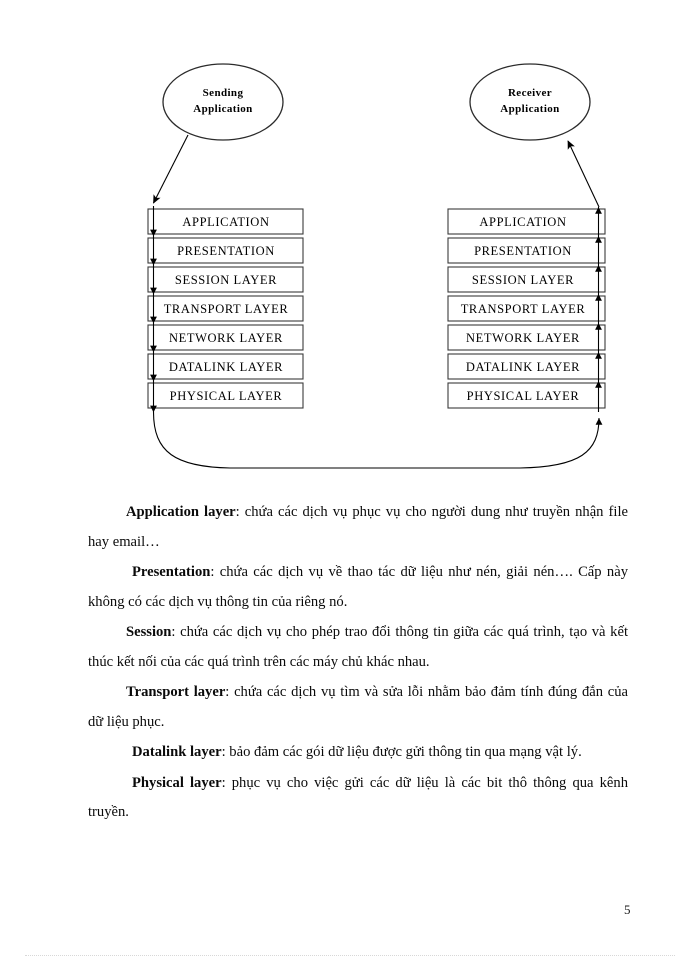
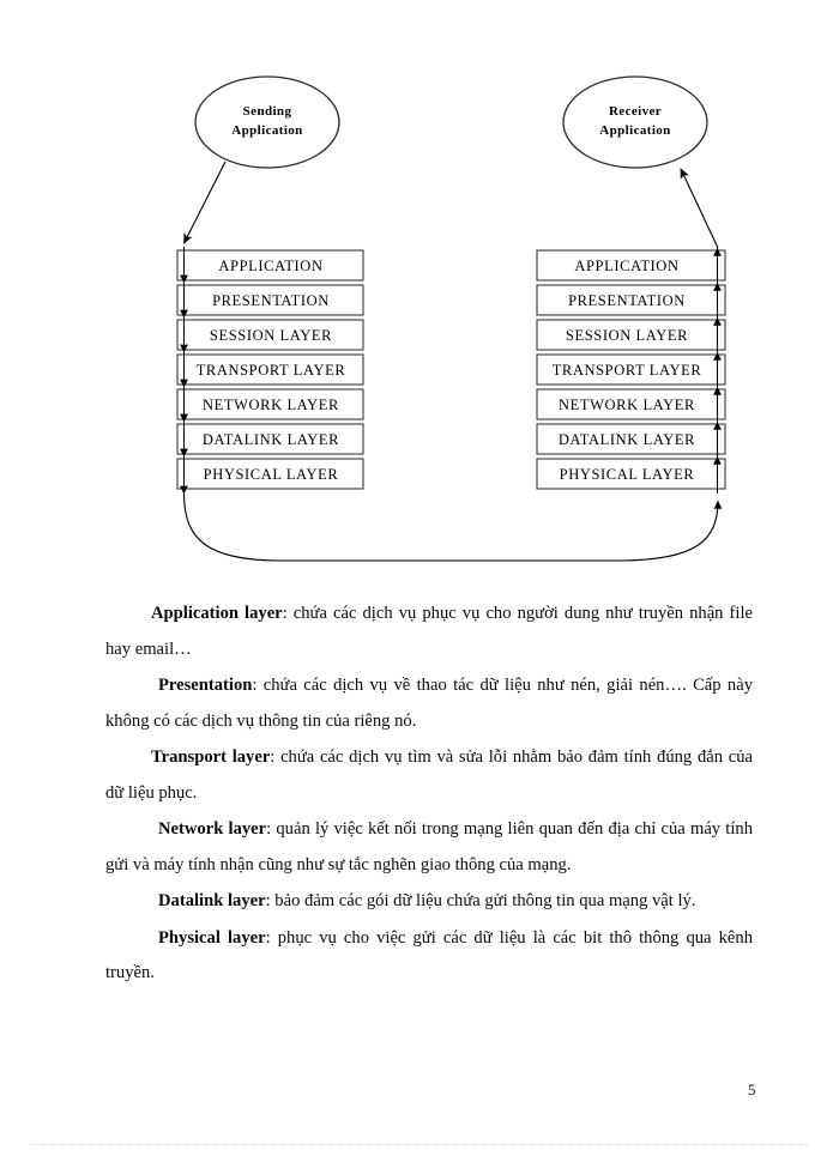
  Sending
  Application
  Receiver
  Application
  APPLICATION
  PRESENTATION
  SESSION LAYER
  TRANSPORT LAYER
  NETWORK LAYER
  DATALINK LAYER
  PHYSICAL LAYER
  APPLICATION
  PRESENTATION
  SESSION LAYER
  TRANSPORT LAYER
  NETWORK LAYER
  DATALINK LAYER
  PHYSICAL LAYER
  Application layer: chứa các dịch vụ phục vụ cho người dung như truyền nhận file hay email…
  Presentation: chứa các dịch vụ về thao tác dữ liệu như nén, giải nén…. Cấp này không có các dịch vụ thông tin của riêng nó.
- Session: chứa các dịch vụ cho phép trao đổi thông tin giữa các quá trình, tạo và kết thúc kết nối của các quá trình trên các máy chủ khác nhau.
  Transport layer: chứa các dịch vụ tìm và sửa lỗi nhằm bảo đảm tính đúng đắn của dữ liệu phục.
+ Network layer: quản lý việc kết nối trong mạng liên quan đến địa chỉ của máy tính gửi và máy tính nhận cũng như sự tắc nghẽn giao thông của mạng.
- Datalink layer: bảo đảm các gói dữ liệu được gửi thông tin qua mạng vật lý.
+ Datalink layer: bảo đảm các gói dữ liệu chứa gửi thông tin qua mạng vật lý.
  Physical layer: phục vụ cho việc gửi các dữ liệu là các bit thô thông qua kênh truyền.
  5
